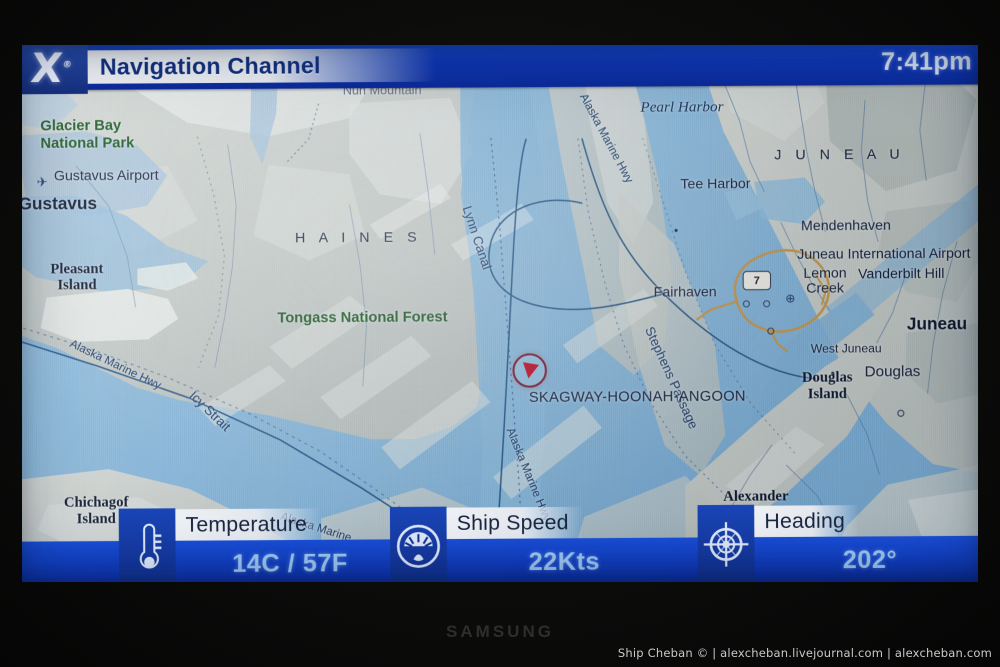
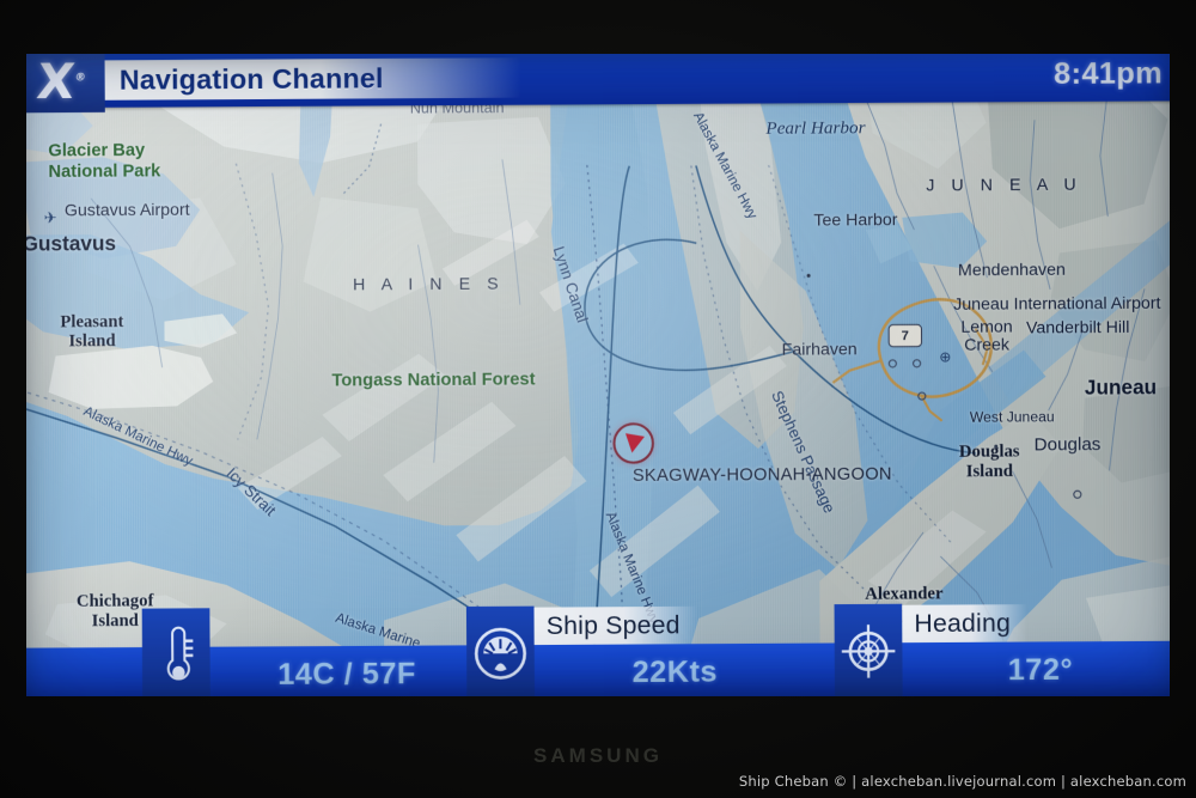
  Navigation Channel
- 7:41pm
+ 8:41pm
- Temperature
  14C / 57F
  Ship Speed
  22Kts
  Heading
- 202°
+ 172°
  SAMSUNG
  Ship Cheban © | alexcheban.livejournal.com | alexcheban.com
